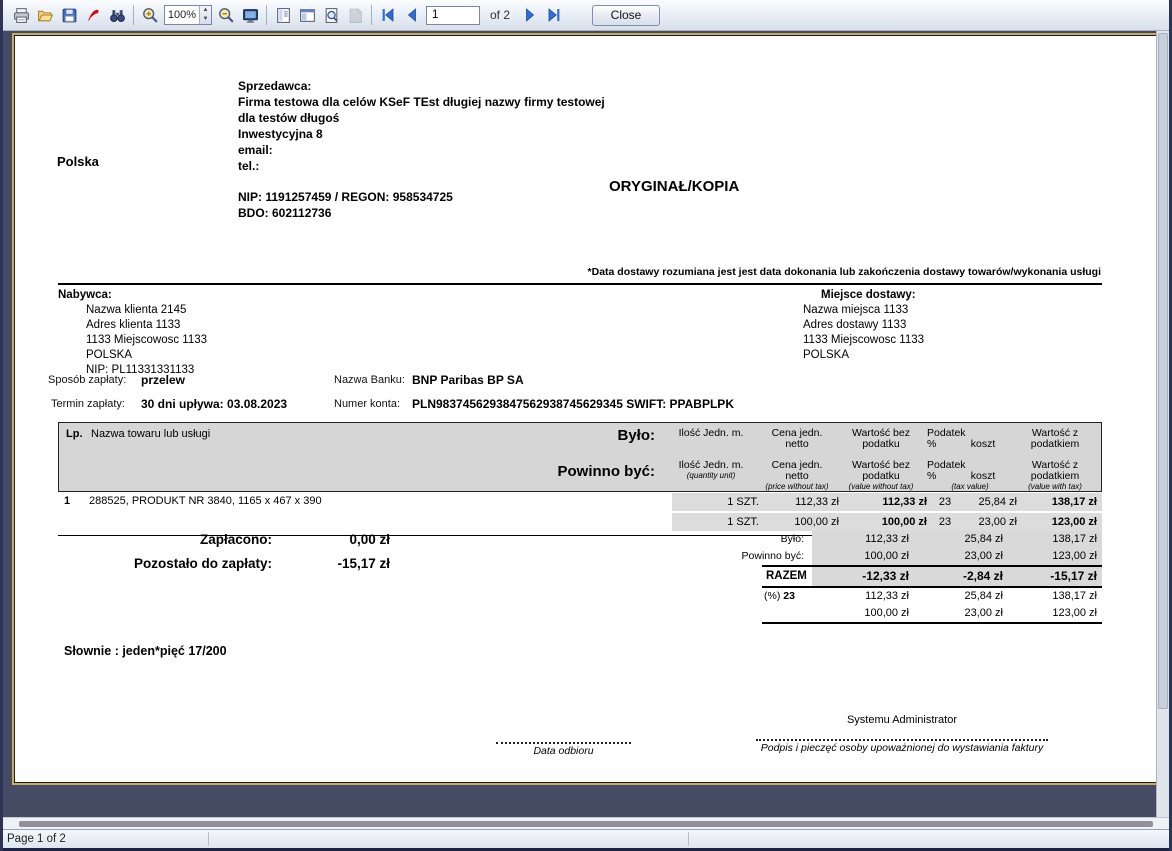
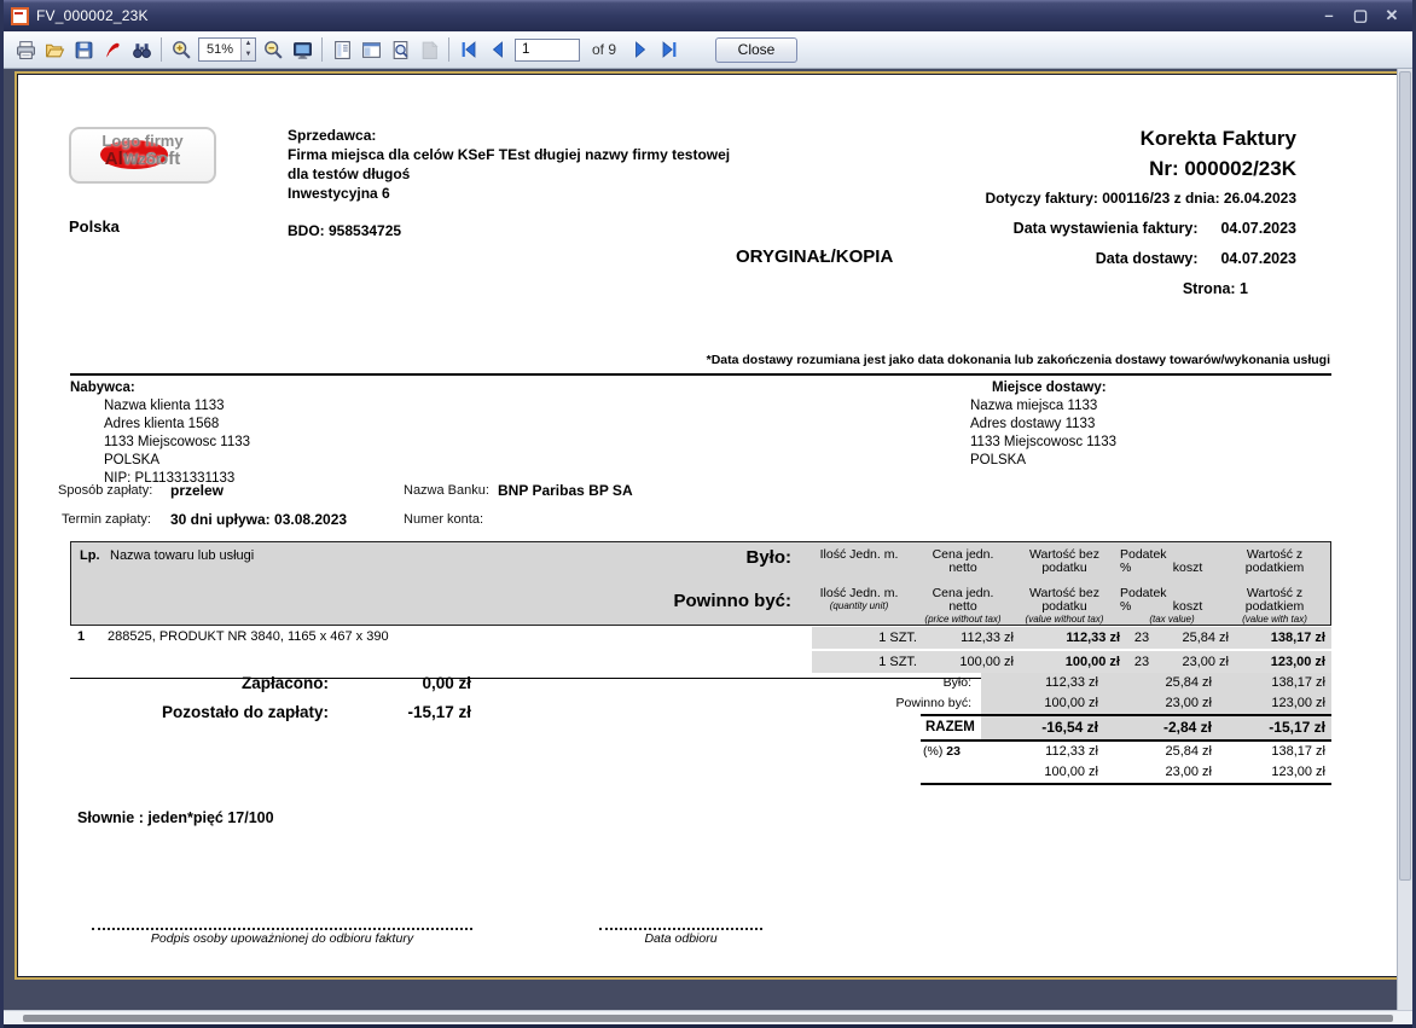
+ FV_000002_23K
+ –
+ ▢
+ ✕
- 100%
+ 51%
  1
- of 2
+ of 9
  Close
+ Alta-Soft
+ Logo firmy
+ Wzór
  Polska
  Sprzedawca:
- Firma testowa dla celów KSeF TEst długiej nazwy firmy testowej
+ Firma miejsca dla celów KSeF TEst długiej nazwy firmy testowej
  dla testów długoś
- Inwestycyjna 8
+ Inwestycyjna 6
- email:
- tel.:
- NIP: 1191257459 / REGON: 958534725
- BDO: 602112736
+ BDO: 958534725
+ Korekta Faktury
+ Nr: 000002/23K
+ Dotyczy faktury: 000116/23 z dnia: 26.04.2023
+ Data wystawienia faktury: 04.07.2023
+ Data dostawy: 04.07.2023
+ Strona: 1
  ORYGINAŁ/KOPIA
- *Data dostawy rozumiana jest jest data dokonania lub zakończenia dostawy towarów/wykonania usługi
+ *Data dostawy rozumiana jest jako data dokonania lub zakończenia dostawy towarów/wykonania usługi
  Nabywca:
- Nazwa klienta 2145
+ Nazwa klienta 1133
- Adres klienta 1133
+ Adres klienta 1568
  1133 Miejscowosc 1133
  POLSKA
  NIP: PL11331331133
  Miejsce dostawy:
  Nazwa miejsca 1133
  Adres dostawy 1133
  1133 Miejscowosc 1133
  POLSKA
  Sposób zapłaty:
  przelew
  Nazwa Banku:
  BNP Paribas BP SA
  Termin zapłaty:
  30 dni upływa: 03.08.2023
  Numer konta:
- PLN9837456293847562938745629345 SWIFT: PPABPLPK
  Lp.
  Nazwa towaru lub usługi
  Było:
  Ilość Jedn. m.
  Cena jedn.
  netto
  Wartość bez
  podatku
  Podatek
  %
  koszt
  Wartość z
  podatkiem
  Powinno być:
  Ilość Jedn. m.
  (quantity unit)
  Cena jedn.
  netto
  (price without tax)
  Wartość bez
  podatku
  (value without tax)
  Podatek
  %
  koszt
  (tax value)
  Wartość z
  podatkiem
  (value with tax)
  1
  288525, PRODUKT NR 3840, 1165 x 467 x 390
  1 SZT.
  112,33 zł
  112,33 zł
  23
  25,84 zł
  138,17 zł
  1 SZT.
  100,00 zł
  100,00 zł
  23
  23,00 zł
  123,00 zł
  Było:
  112,33 zł
  25,84 zł
  138,17 zł
  Powinno być:
  100,00 zł
  23,00 zł
  123,00 zł
  RAZEM
- -12,33 zł
+ -16,54 zł
  -2,84 zł
  -15,17 zł
  (%) 23
  112,33 zł
  25,84 zł
  138,17 zł
  100,00 zł
  23,00 zł
  123,00 zł
  Zapłacono:
  0,00 zł
  Pozostało do zapłaty:
  -15,17 zł
- Słownie : jeden*pięć 17/200
+ Słownie : jeden*pięć 17/100
+ Podpis osoby upoważnionej do odbioru faktury
  Data odbioru
- Systemu Administrator
- Podpis i pieczęć osoby upoważnionej do wystawiania faktury
- Page 1 of 2
